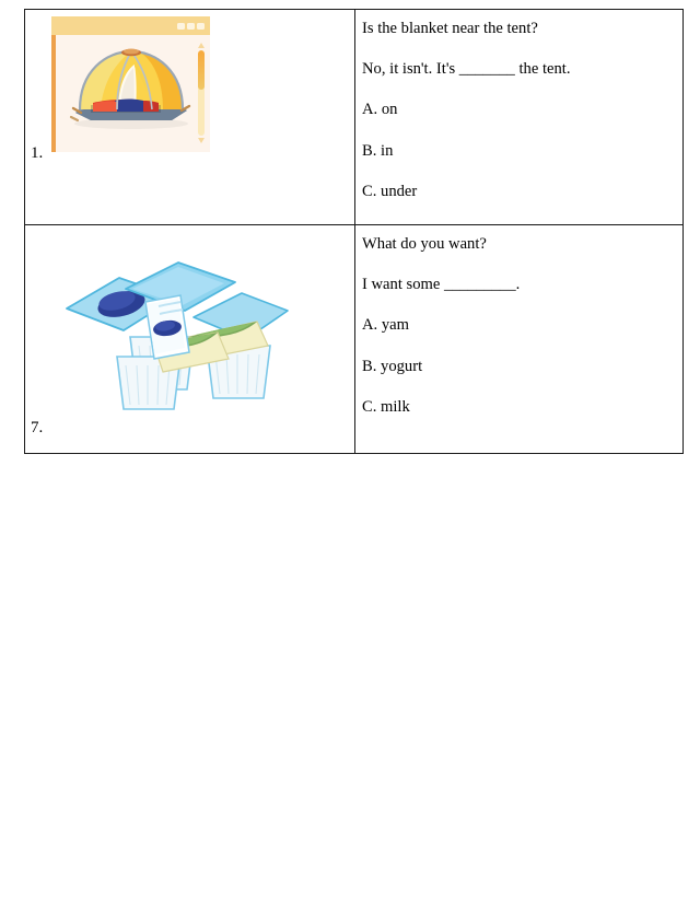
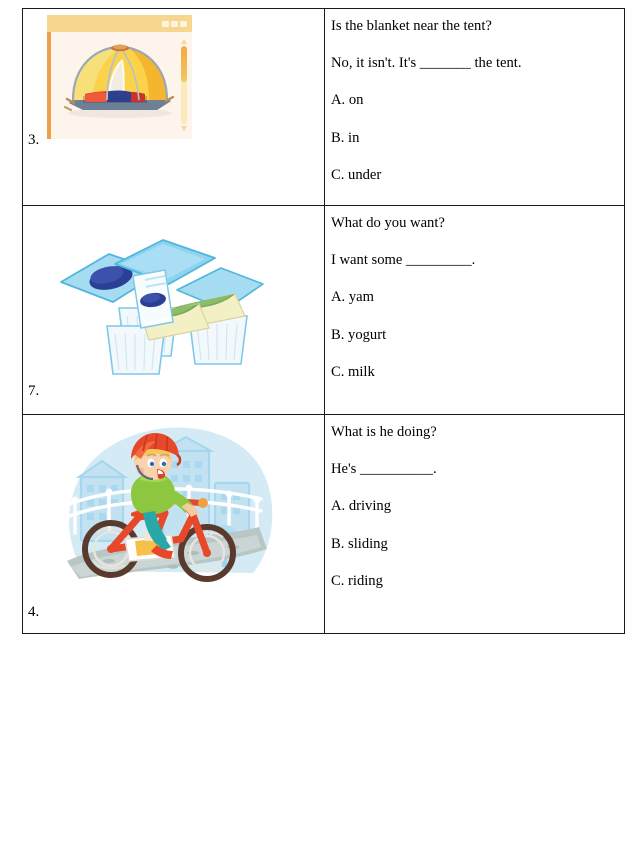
- 1.	Is the blanket near the tent? No, it isn't. It's _______ the tent. A. on B. in C. under
+ 3.	Is the blanket near the tent? No, it isn't. It's _______ the tent. A. on B. in C. under
  7.	What do you want? I want some _________. A. yam B. yogurt C. milk
+ 4.	What is he doing? He's __________. A. driving B. sliding C. riding
